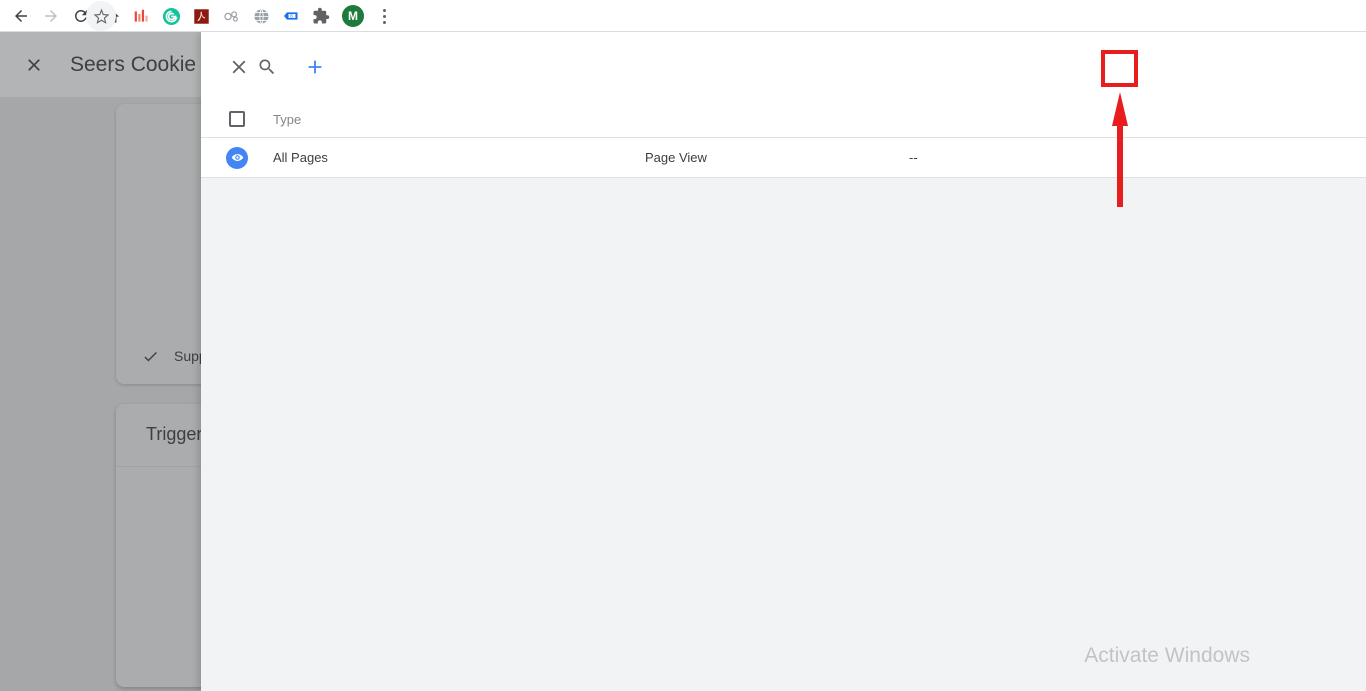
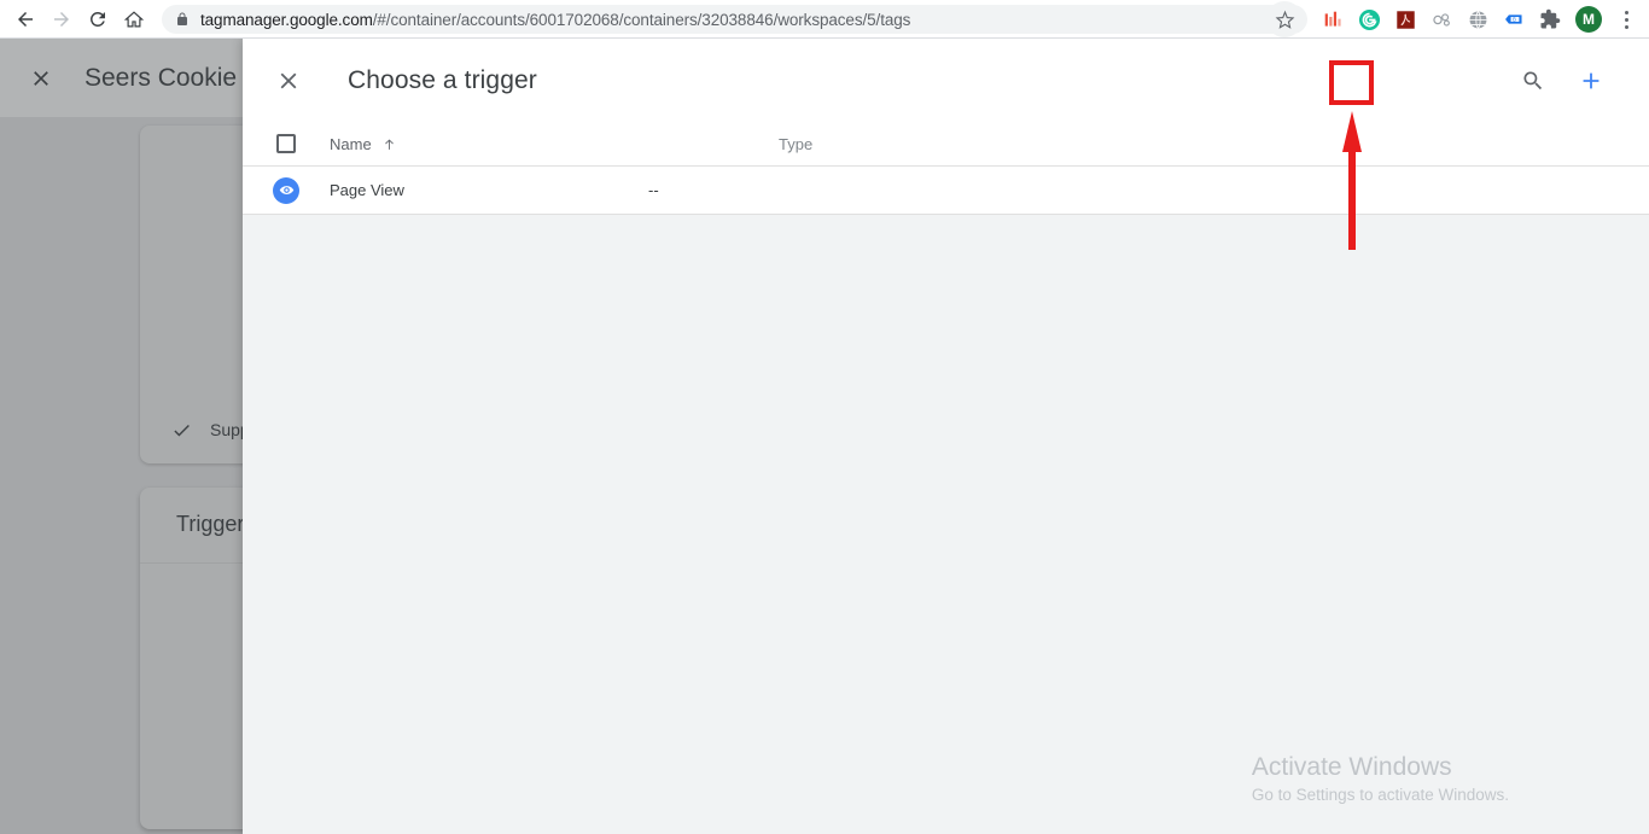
+ tagmanager.google.com/#/container/accounts/6001702068/containers/32038846/workspaces/5/tags
  M
  Seers Cookie
  Sup
  Trigger
+ Choose a trigger
+ Name
  Type
- All Pages
  Page View
  --
  Activate Windows
+ Go to Settings to activate Windows.
